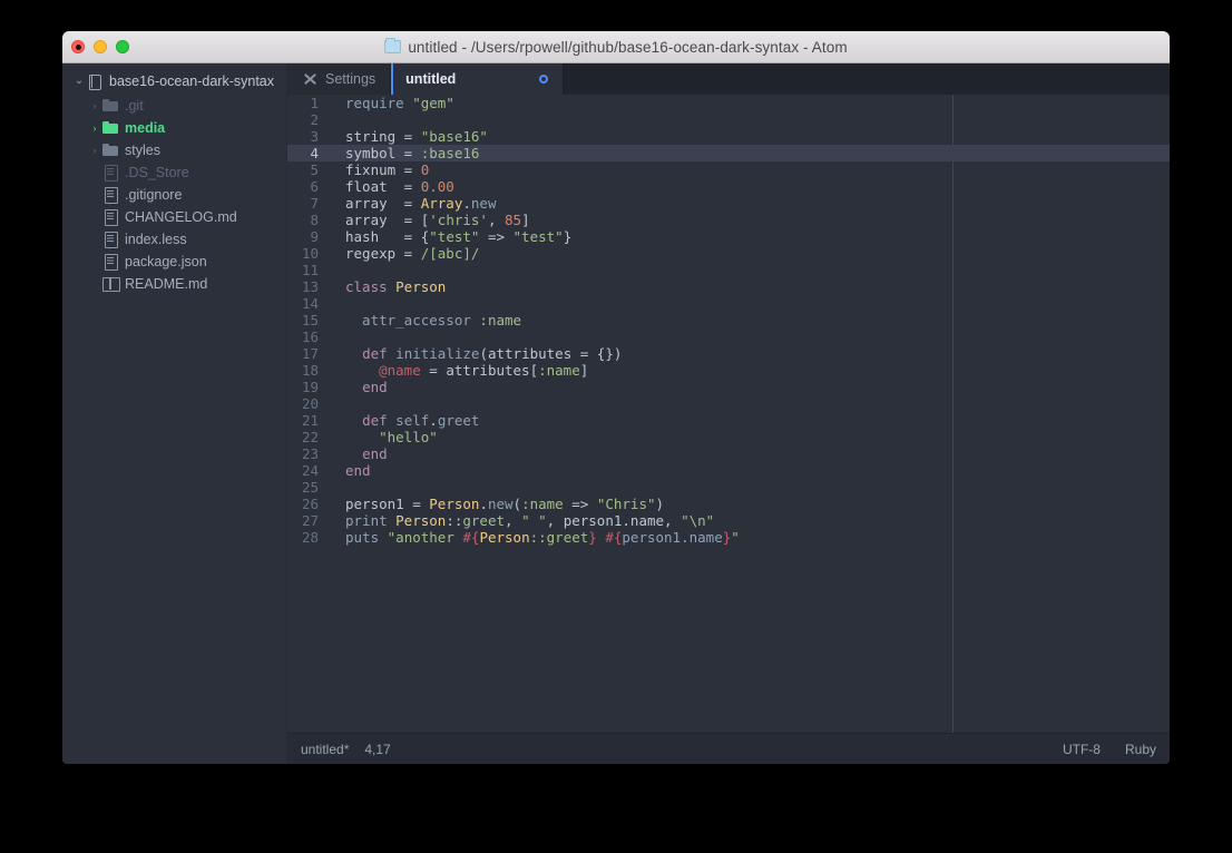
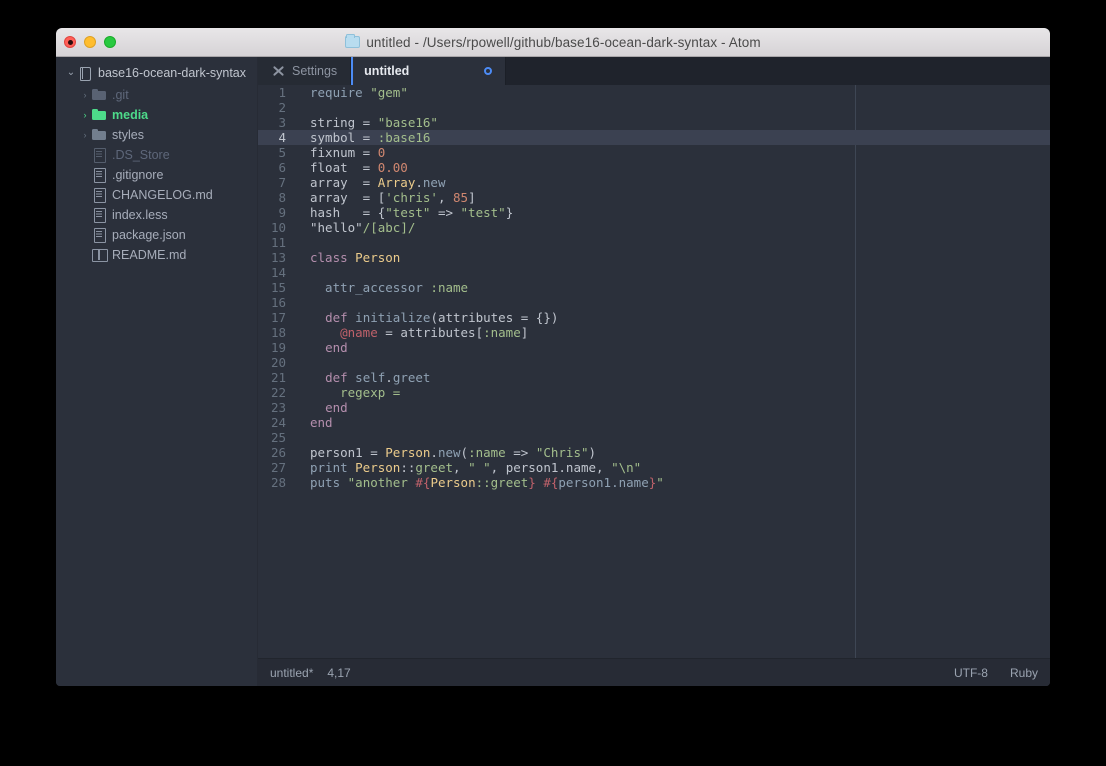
  untitled - /Users/rpowell/github/base16-ocean-dark-syntax - Atom
  ⌄
  base16-ocean-dark-syntax
  ›
  .git
  ›
  media
  ›
  styles
  .DS_Store
  .gitignore
  CHANGELOG.md
  index.less
  package.json
  README.md
  Settings
  untitled
  1
  require "gem"
  2
  3
  string = "base16"
  4
  symbol = :base16
  5
  fixnum = 0
  6
  float = 0.00
  7
  array = Array.new
  8
  array = ['chris', 85]
  9
  hash = {"test" => "test"}
  10
- regexp = /[abc]/
+ "hello"/[abc]/
  11
  13
  class Person
  14
  15
  attr_accessor :name
  16
  17
  def initialize(attributes = {})
  18
  @name = attributes[:name]
  19
  end
  20
  21
  def self.greet
  22
- "hello"
+ regexp =
  23
  end
  24
  end
  25
  26
  person1 = Person.new(:name => "Chris")
  27
  print Person::greet, " ", person1.name, "\n"
  28
  puts "another #{Person::greet} #{person1.name}"
  untitled*
  4,17
  UTF-8
  Ruby
